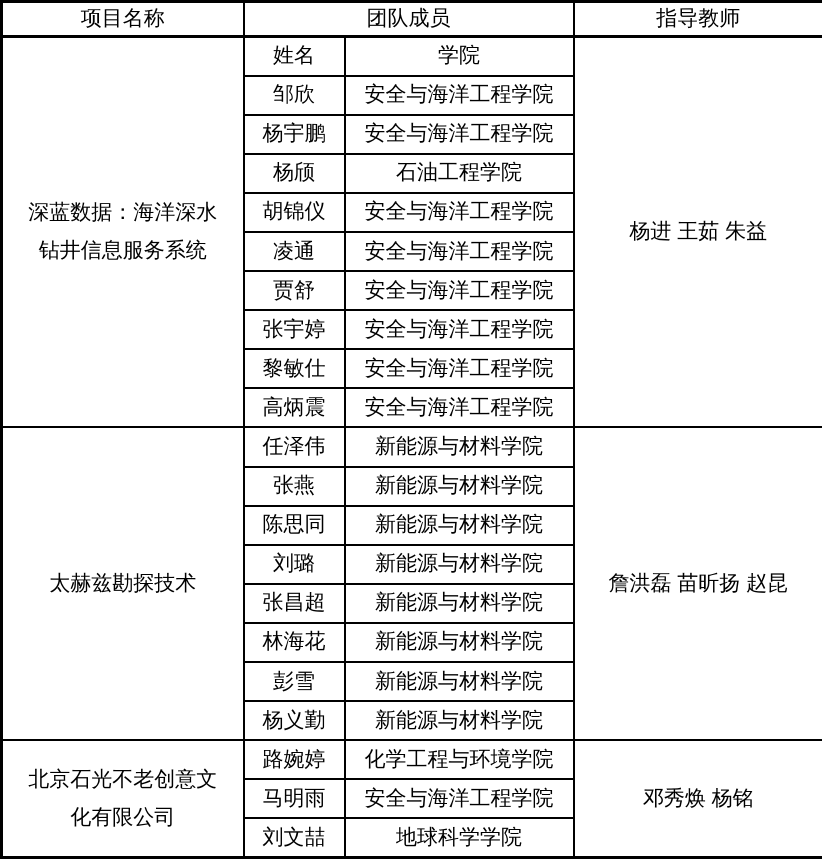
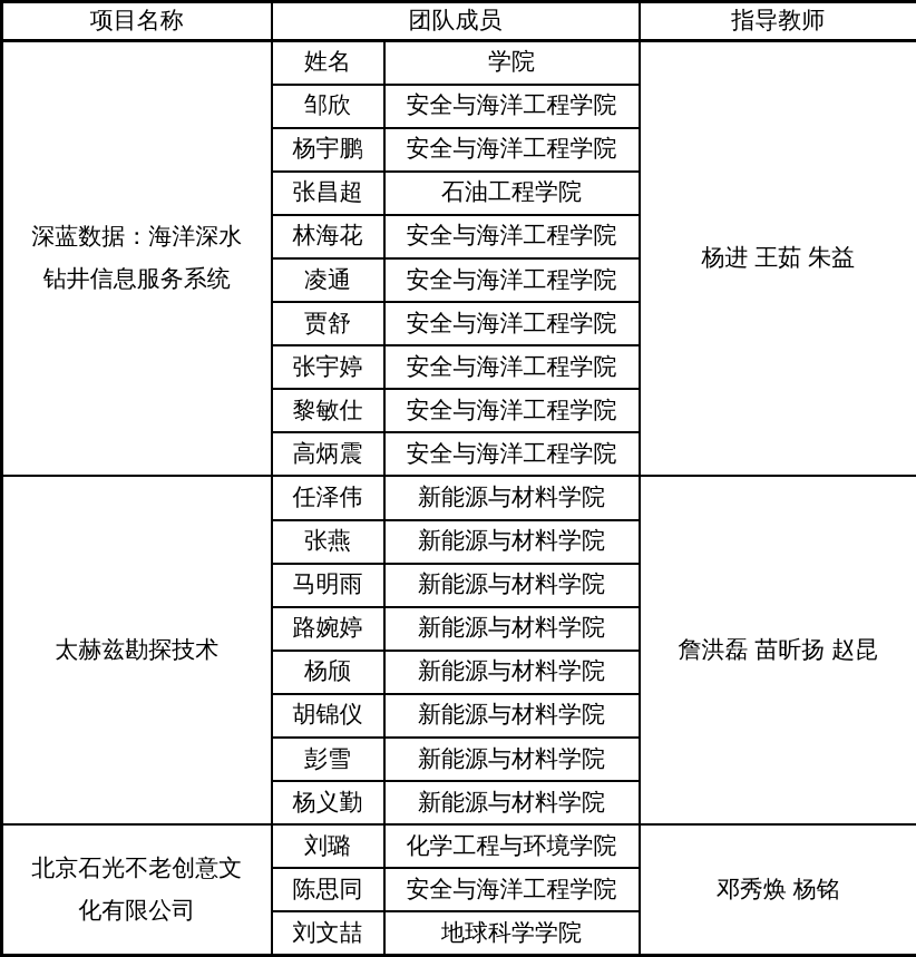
  项目名称	团队成员	指导教师
  深蓝数据：海洋深水钻井信息服务系统	姓名	学院	杨进 王茹 朱益
  邹欣	安全与海洋工程学院
  杨宇鹏	安全与海洋工程学院
- 杨颀	石油工程学院
+ 张昌超	石油工程学院
- 胡锦仪	安全与海洋工程学院
+ 林海花	安全与海洋工程学院
  凌通	安全与海洋工程学院
  贾舒	安全与海洋工程学院
  张宇婷	安全与海洋工程学院
  黎敏仕	安全与海洋工程学院
  高炳震	安全与海洋工程学院
  太赫兹勘探技术	任泽伟	新能源与材料学院	詹洪磊 苗昕扬 赵昆
  张燕	新能源与材料学院
- 陈思同	新能源与材料学院
+ 马明雨	新能源与材料学院
- 刘璐	新能源与材料学院
+ 路婉婷	新能源与材料学院
- 张昌超	新能源与材料学院
+ 杨颀	新能源与材料学院
- 林海花	新能源与材料学院
+ 胡锦仪	新能源与材料学院
  彭雪	新能源与材料学院
  杨义勤	新能源与材料学院
- 北京石光不老创意文化有限公司	路婉婷	化学工程与环境学院	邓秀焕 杨铭
+ 北京石光不老创意文化有限公司	刘璐	化学工程与环境学院	邓秀焕 杨铭
- 马明雨	安全与海洋工程学院
+ 陈思同	安全与海洋工程学院
  刘文喆	地球科学学院
